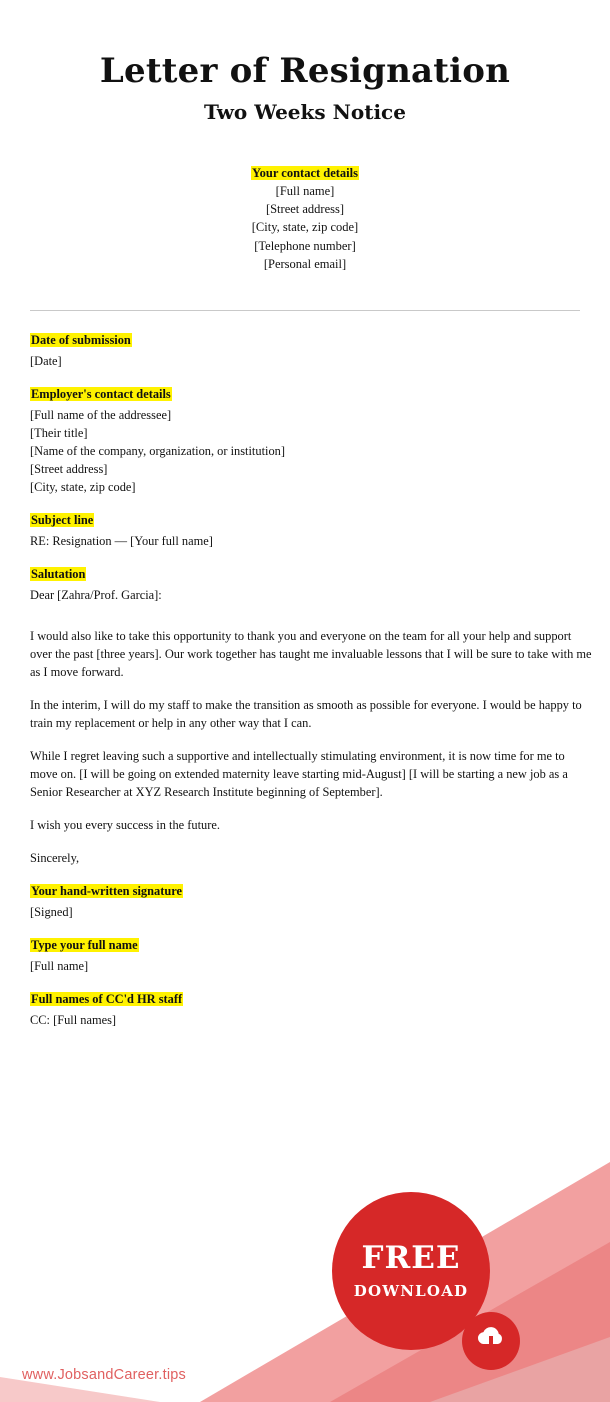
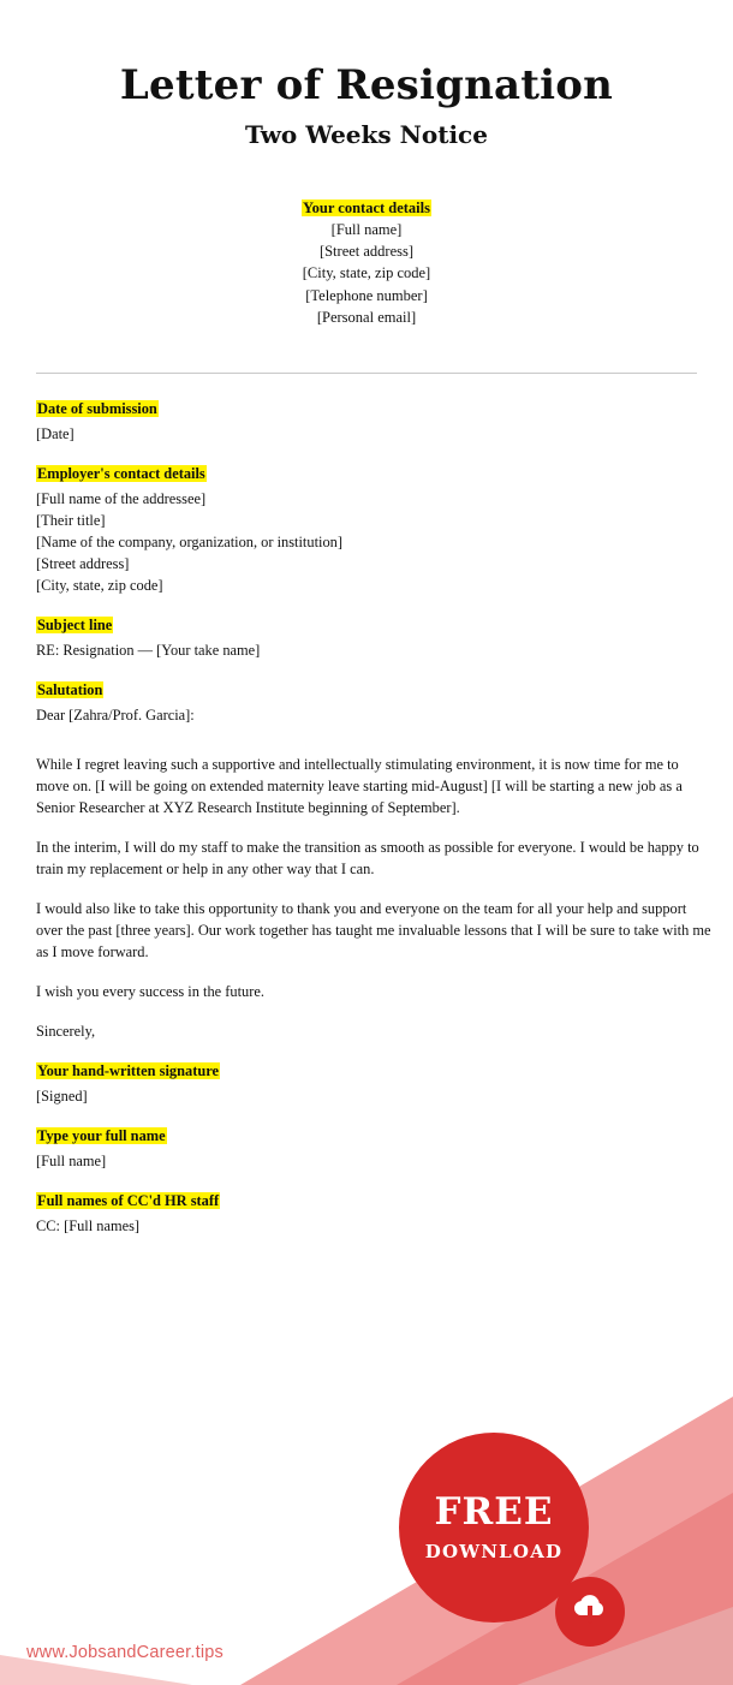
  Letter of Resignation
  Two Weeks Notice
  Your contact details
  [Full name]
  [Street address]
  [City, state, zip code]
  [Telephone number]
  [Personal email]
  Date of submission
  [Date]
  Employer's contact details
  [Full name of the addressee]
  [Their title]
  [Name of the company, organization, or institution]
  [Street address]
  [City, state, zip code]
  Subject line
- RE: Resignation — [Your full name]
+ RE: Resignation — [Your take name]
  Salutation
  Dear [Zahra/Prof. Garcia]:
- I would also like to take this opportunity to thank you and everyone on the team for all your help and support over the past [three years]. Our work together has taught me invaluable lessons that I will be sure to take with me as I move forward.
+ While I regret leaving such a supportive and intellectually stimulating environment, it is now time for me to move on. [I will be going on extended maternity leave starting mid-August] [I will be starting a new job as a Senior Researcher at XYZ Research Institute beginning of September].
  In the interim, I will do my staff to make the transition as smooth as possible for everyone. I would be happy to train my replacement or help in any other way that I can.
- While I regret leaving such a supportive and intellectually stimulating environment, it is now time for me to move on. [I will be going on extended maternity leave starting mid-August] [I will be starting a new job as a Senior Researcher at XYZ Research Institute beginning of September].
+ I would also like to take this opportunity to thank you and everyone on the team for all your help and support over the past [three years]. Our work together has taught me invaluable lessons that I will be sure to take with me as I move forward.
  I wish you every success in the future.
  Sincerely,
  Your hand-written signature
  [Signed]
  Type your full name
  [Full name]
  Full names of CC'd HR staff
  CC: [Full names]
  FREE
  DOWNLOAD
  www.JobsandCareer.tips
